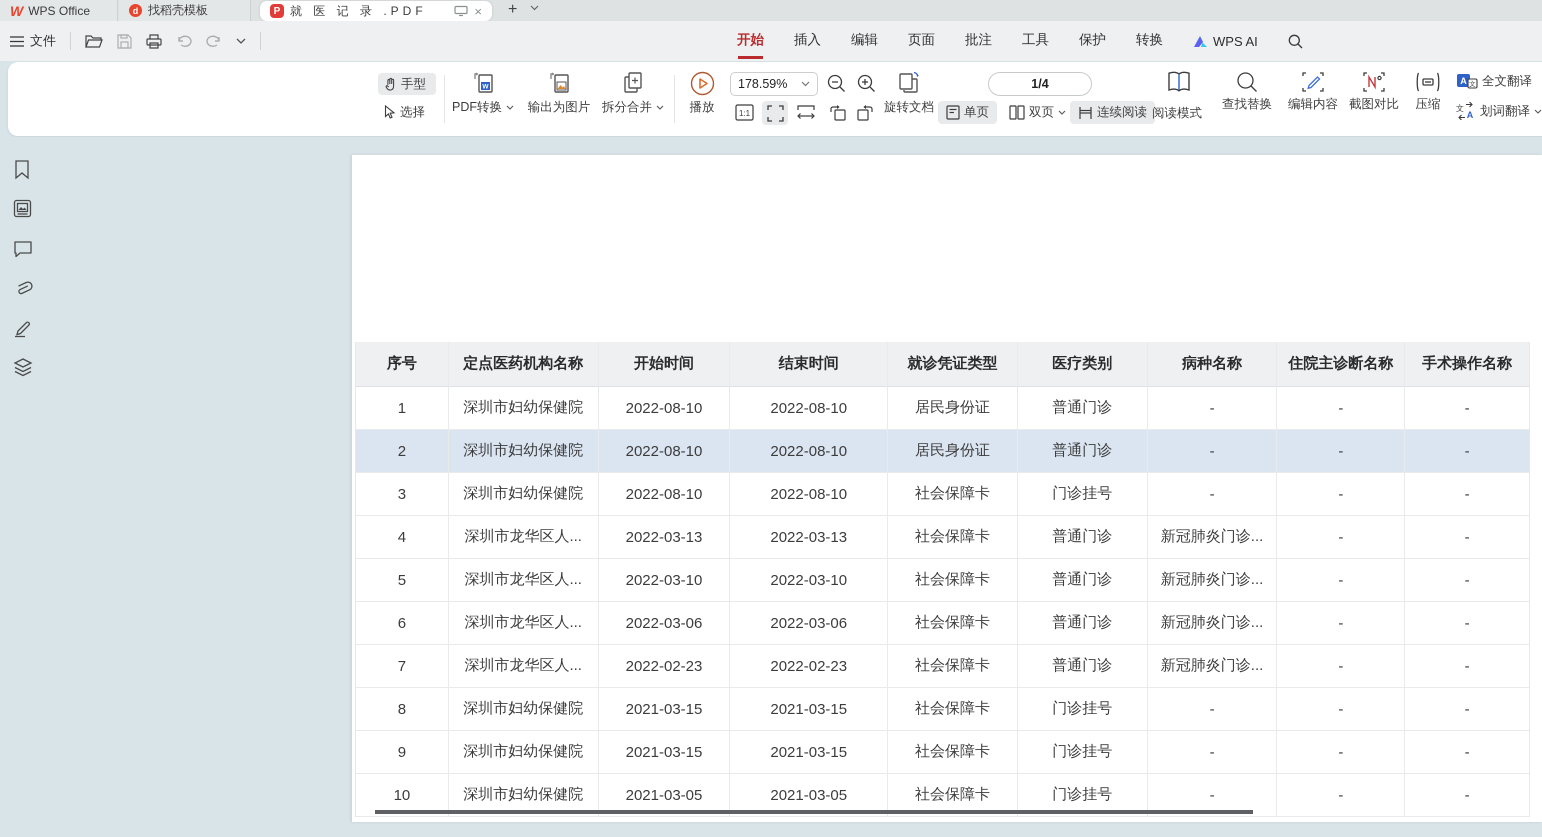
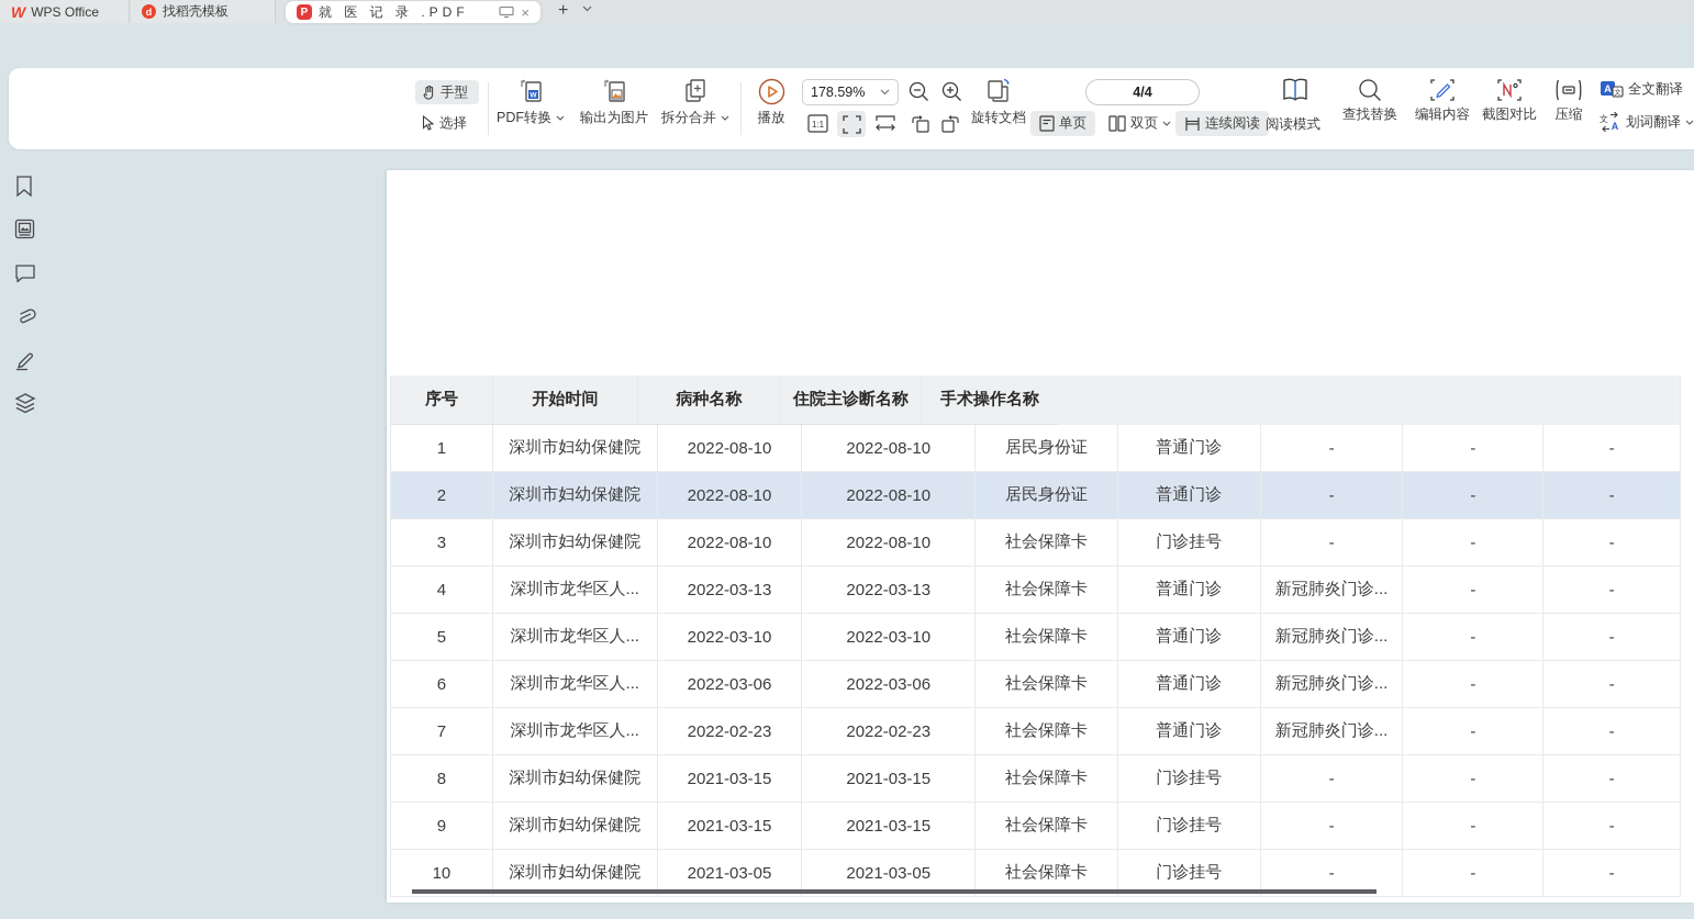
  W
  WPS Office
  d
  找稻壳模板
  P
  就 医 记 录 .PDF
  ×
  +
- 文件
- 开始
- 插入
- 编辑
- 页面
- 批注
- 工具
- 保护
- 转换
- WPS AI
  手型
  选择
  PDF转换
  输出为图片
  拆分合并
  播放
  178.59%
  旋转文档
  1:1
- 1/4
+ 4/4
  单页
  双页
  连续阅读
  阅读模式
  查找替换
  编辑内容
  截图对比
  压缩
  A
  全文翻译
  文
  A
  划词翻译
  序号
- 定点医药机构名称
  开始时间
- 结束时间
- 就诊凭证类型
- 医疗类别
  病种名称
  住院主诊断名称
  手术操作名称
  1
  深圳市妇幼保健院
  2022-08-10
  2022-08-10
  居民身份证
  普通门诊
  -
  -
  -
  2
  深圳市妇幼保健院
  2022-08-10
  2022-08-10
  居民身份证
  普通门诊
  -
  -
  -
  3
  深圳市妇幼保健院
  2022-08-10
  2022-08-10
  社会保障卡
  门诊挂号
  -
  -
  -
  4
  深圳市龙华区人...
  2022-03-13
  2022-03-13
  社会保障卡
  普通门诊
  新冠肺炎门诊...
  -
  -
  5
  深圳市龙华区人...
  2022-03-10
  2022-03-10
  社会保障卡
  普通门诊
  新冠肺炎门诊...
  -
  -
  6
  深圳市龙华区人...
  2022-03-06
  2022-03-06
  社会保障卡
  普通门诊
  新冠肺炎门诊...
  -
  -
  7
  深圳市龙华区人...
  2022-02-23
  2022-02-23
  社会保障卡
  普通门诊
  新冠肺炎门诊...
  -
  -
  8
  深圳市妇幼保健院
  2021-03-15
  2021-03-15
  社会保障卡
  门诊挂号
  -
  -
  -
  9
  深圳市妇幼保健院
  2021-03-15
  2021-03-15
  社会保障卡
  门诊挂号
  -
  -
  -
  10
  深圳市妇幼保健院
  2021-03-05
  2021-03-05
  社会保障卡
  门诊挂号
  -
  -
  -
